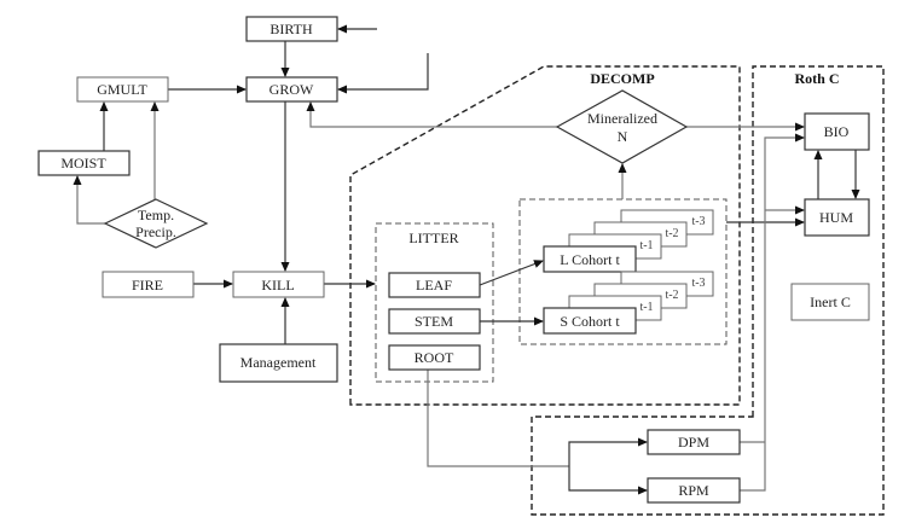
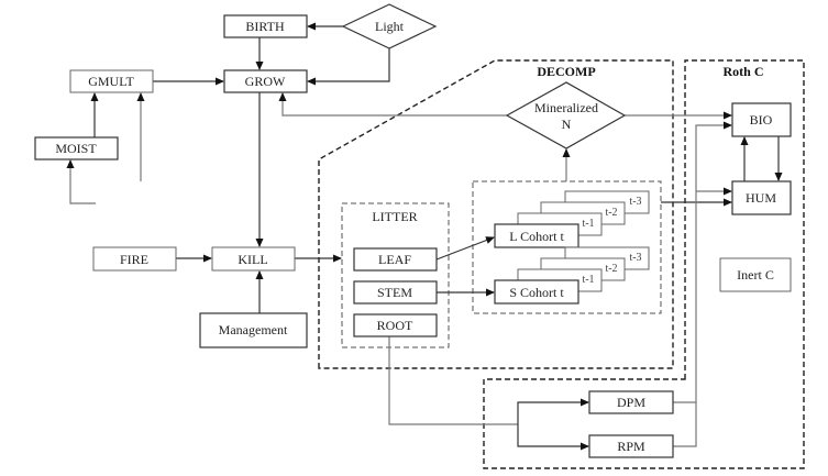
  DECOMP
  Roth C
  LITTER
  BIRTH
+ Light
  GMULT
  GROW
  MOIST
- Temp.
- Precip.
  FIRE
  KILL
  Management
  LEAF
  STEM
  ROOT
  t-3
  t-2
  t-1
  L Cohort t
  t-3
  t-2
  t-1
  S Cohort t
  Mineralized
  N
  BIO
  HUM
  Inert C
  DPM
  RPM
